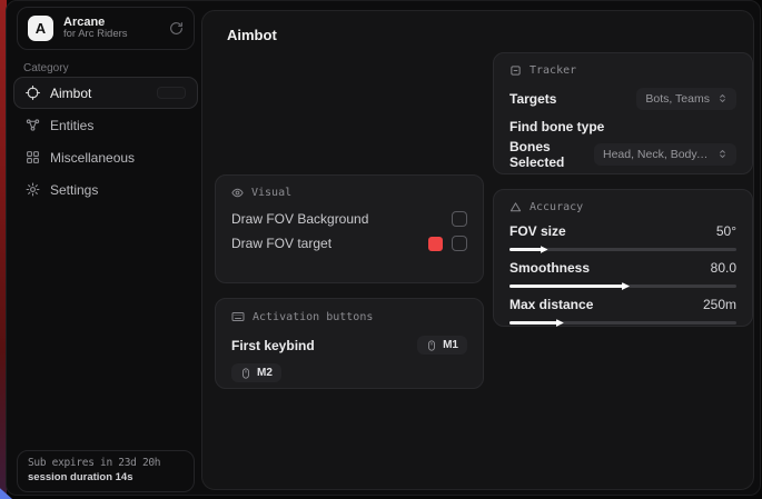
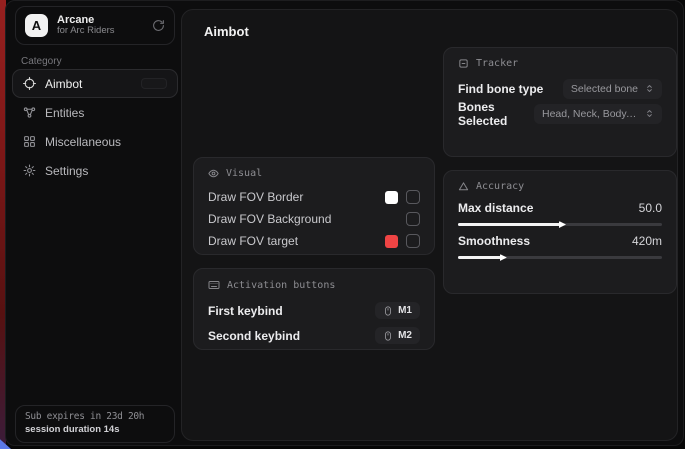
  A
  Arcane
  for Arc Riders
  Category
  Aimbot
  Entities
  Miscellaneous
  Settings
  Sub expires in 23d 20h
  session duration 14s
  Aimbot
  Visual
+ Draw FOV Border
  Draw FOV Background
  Draw FOV target
  Activation buttons
  First keybind
  M1
+ Second keybind
  M2
  Tracker
- Targets
- Bots, Teams
  Find bone type
+ Selected bone
  Bones Selected
  Head, Neck, Body, P
  Accuracy
- FOV size
- 50°
- Smoothness
+ Max distance
- 80.0
+ 50.0
- Max distance
+ Smoothness
- 250m
+ 420m
